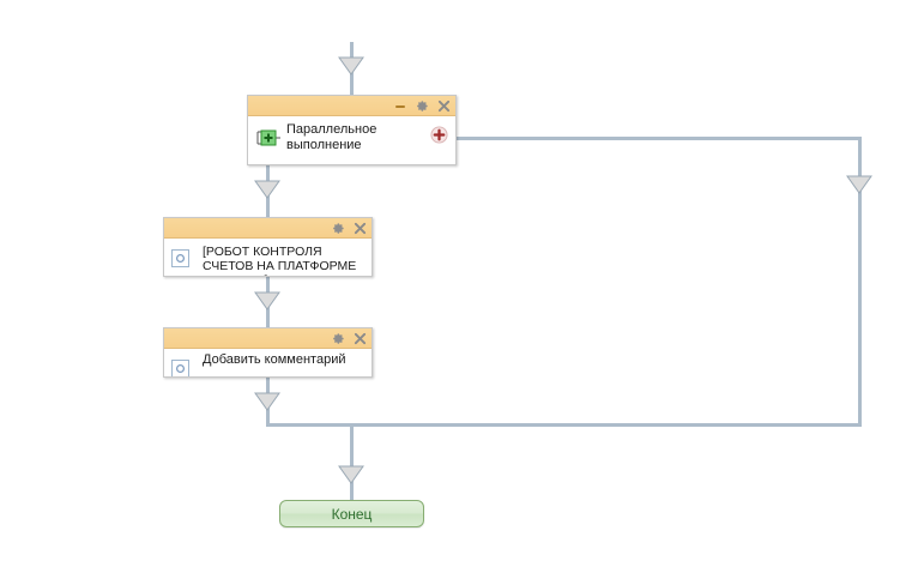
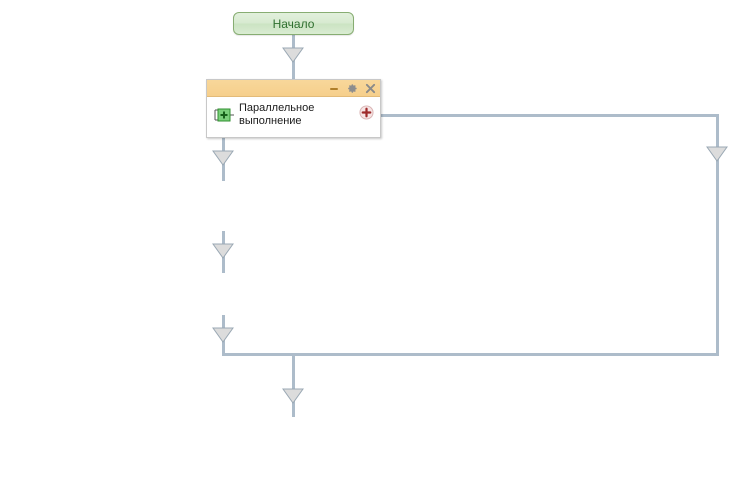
+ Начало
  Параллельное
  выполнение
- [РОБОТ КОНТРОЛЯ
- СЧЕТОВ НА ПЛАТФОРМЕ
- Добавить комментарий
- Конец
